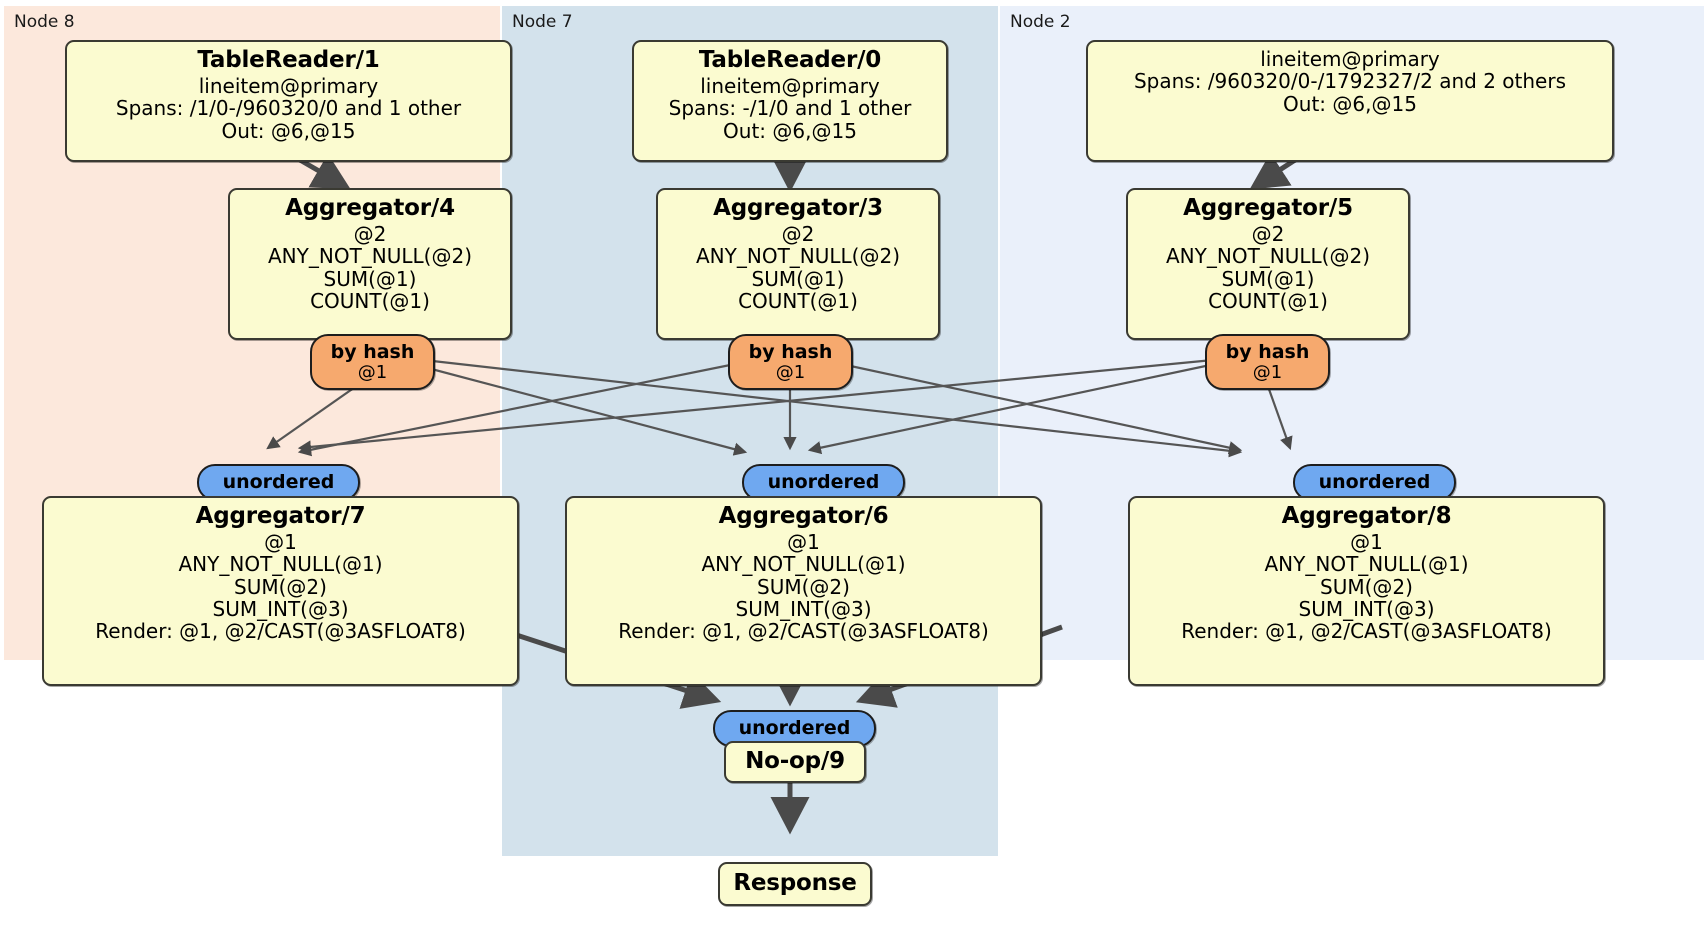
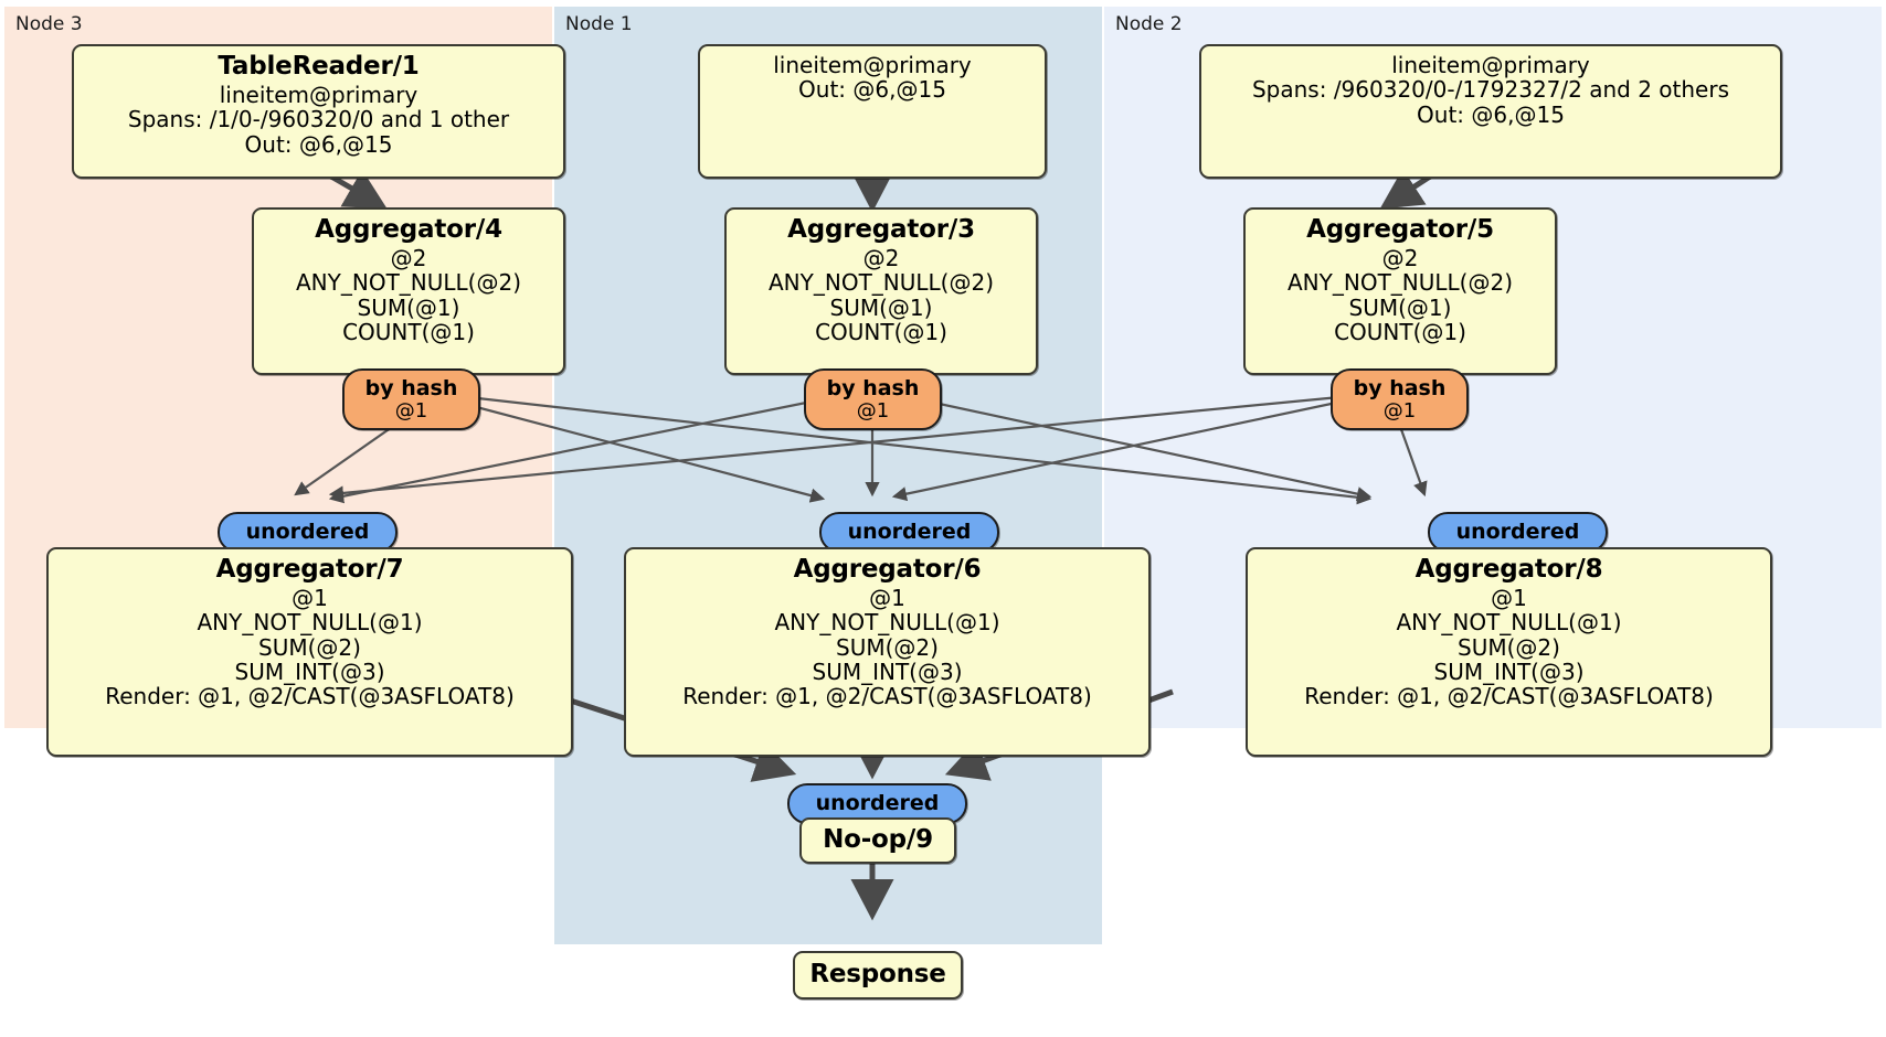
- Node 8
+ Node 3
- Node 7
+ Node 1
  Node 2
  TableReader/1
  lineitem@primary
  Spans: /1/0-/960320/0 and 1 other
  Out: @6,@15
- TableReader/0
  lineitem@primary
- Spans: -/1/0 and 1 other
  Out: @6,@15
  lineitem@primary
  Spans: /960320/0-/1792327/2 and 2 others
  Out: @6,@15
  Aggregator/4
  @2
  ANY_NOT_NULL(@2)
  SUM(@1)
  COUNT(@1)
  Aggregator/3
  @2
  ANY_NOT_NULL(@2)
  SUM(@1)
  COUNT(@1)
  Aggregator/5
  @2
  ANY_NOT_NULL(@2)
  SUM(@1)
  COUNT(@1)
  by hash
  @1
  by hash
  @1
  by hash
  @1
  unordered
  unordered
  unordered
  Aggregator/7
  @1
  ANY_NOT_NULL(@1)
  SUM(@2)
  SUM_INT(@3)
  Render: @1, @2/CAST(@3ASFLOAT8)
  Aggregator/6
  @1
  ANY_NOT_NULL(@1)
  SUM(@2)
  SUM_INT(@3)
  Render: @1, @2/CAST(@3ASFLOAT8)
  Aggregator/8
  @1
  ANY_NOT_NULL(@1)
  SUM(@2)
  SUM_INT(@3)
  Render: @1, @2/CAST(@3ASFLOAT8)
  unordered
  No-op/9
  Response
